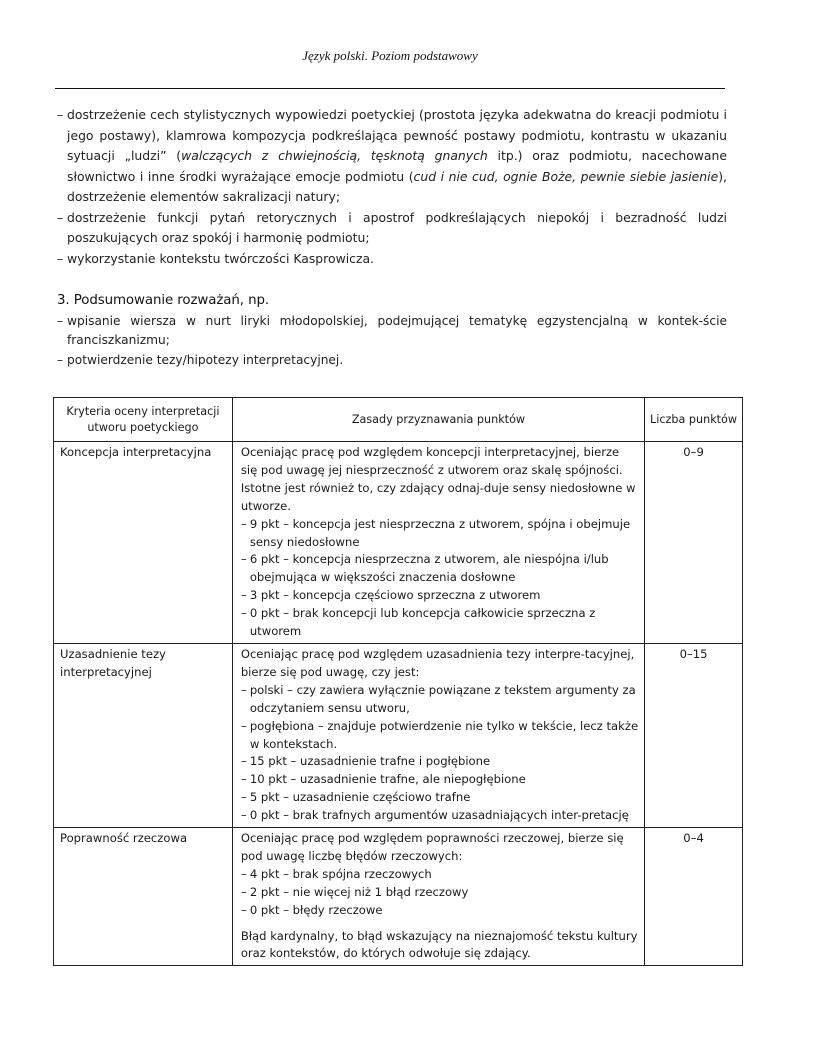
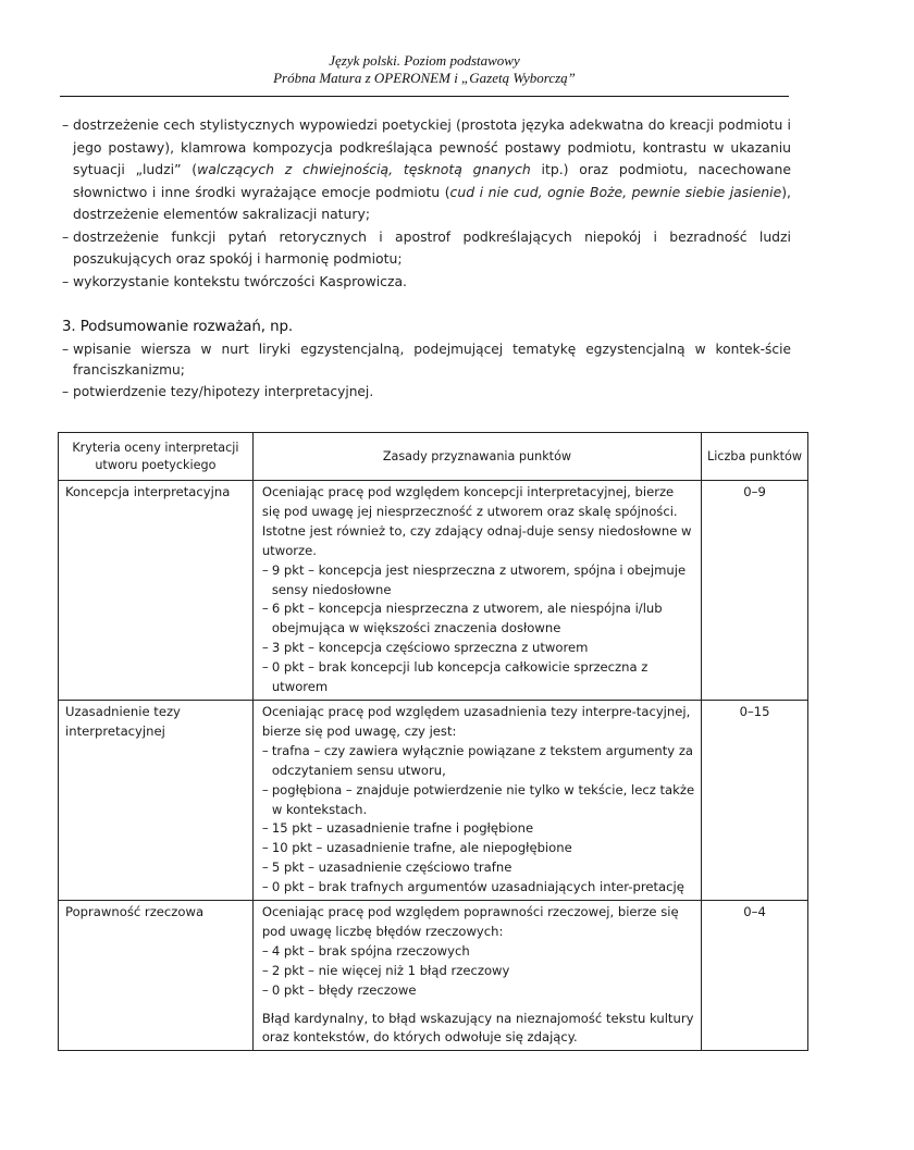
  Język polski. Poziom podstawowy
+ Próbna Matura z OPERONEM i „Gazetą Wyborczą”
  dostrzeżenie cech stylistycznych wypowiedzi poetyckiej (prostota języka adekwatna do kreacji podmiotu i jego postawy), klamrowa kompozycja podkreślająca pewność postawy podmiotu, kontrastu w ukazaniu sytuacji „ludzi” (walczących z chwiejnością, tęsknotą gnanych itp.) oraz podmiotu, nacechowane słownictwo i inne środki wyrażające emocje podmiotu (cud i nie cud, ognie Boże, pewnie siebie jasienie), dostrzeżenie elementów sakralizacji natury;
  dostrzeżenie funkcji pytań retorycznych i apostrof podkreślających niepokój i bezradność ludzi poszukujących oraz spokój i harmonię podmiotu;
  wykorzystanie kontekstu twórczości Kasprowicza.
  3. Podsumowanie rozważań, np.
- wpisanie wiersza w nurt liryki młodopolskiej, podejmującej tematykę egzystencjalną w kontek-ście franciszkanizmu;
+ wpisanie wiersza w nurt liryki egzystencjalną, podejmującej tematykę egzystencjalną w kontek-ście franciszkanizmu;
  potwierdzenie tezy/hipotezy interpretacyjnej.
  Kryteria oceny interpretacji utworu poetyckiego	Zasady przyznawania punktów	Liczba punktów
  Koncepcja interpretacyjna	Oceniając pracę pod względem koncepcji interpretacyjnej, bierze się pod uwagę jej niesprzeczność z utworem oraz skalę spójności. Istotne jest również to, czy zdający odnaj-duje sensy niedosłowne w utworze.9 pkt – koncepcja jest niesprzeczna z utworem, spójna i obejmuje sensy niedosłowne6 pkt – koncepcja niesprzeczna z utworem, ale niespójna i/lub obejmująca w większości znaczenia dosłowne3 pkt – koncepcja częściowo sprzeczna z utworem0 pkt – brak koncepcji lub koncepcja całkowicie sprzeczna z utworem	0–9
- Uzasadnienie tezy interpretacyjnej	Oceniając pracę pod względem uzasadnienia tezy interpre-tacyjnej, bierze się pod uwagę, czy jest:polski – czy zawiera wyłącznie powiązane z tekstem argumenty za odczytaniem sensu utworu,pogłębiona – znajduje potwierdzenie nie tylko w tekście, lecz także w kontekstach.15 pkt – uzasadnienie trafne i pogłębione10 pkt – uzasadnienie trafne, ale niepogłębione5 pkt – uzasadnienie częściowo trafne0 pkt – brak trafnych argumentów uzasadniających inter-pretację	0–15
+ Uzasadnienie tezy interpretacyjnej	Oceniając pracę pod względem uzasadnienia tezy interpre-tacyjnej, bierze się pod uwagę, czy jest:trafna – czy zawiera wyłącznie powiązane z tekstem argumenty za odczytaniem sensu utworu,pogłębiona – znajduje potwierdzenie nie tylko w tekście, lecz także w kontekstach.15 pkt – uzasadnienie trafne i pogłębione10 pkt – uzasadnienie trafne, ale niepogłębione5 pkt – uzasadnienie częściowo trafne0 pkt – brak trafnych argumentów uzasadniających inter-pretację	0–15
  Poprawność rzeczowa	Oceniając pracę pod względem poprawności rzeczowej, bierze się pod uwagę liczbę błędów rzeczowych:4 pkt – brak spójna rzeczowych2 pkt – nie więcej niż 1 błąd rzeczowy0 pkt – błędy rzeczoweBłąd kardynalny, to błąd wskazujący na nieznajomość tekstu kultury oraz kontekstów, do których odwołuje się zdający.	0–4
